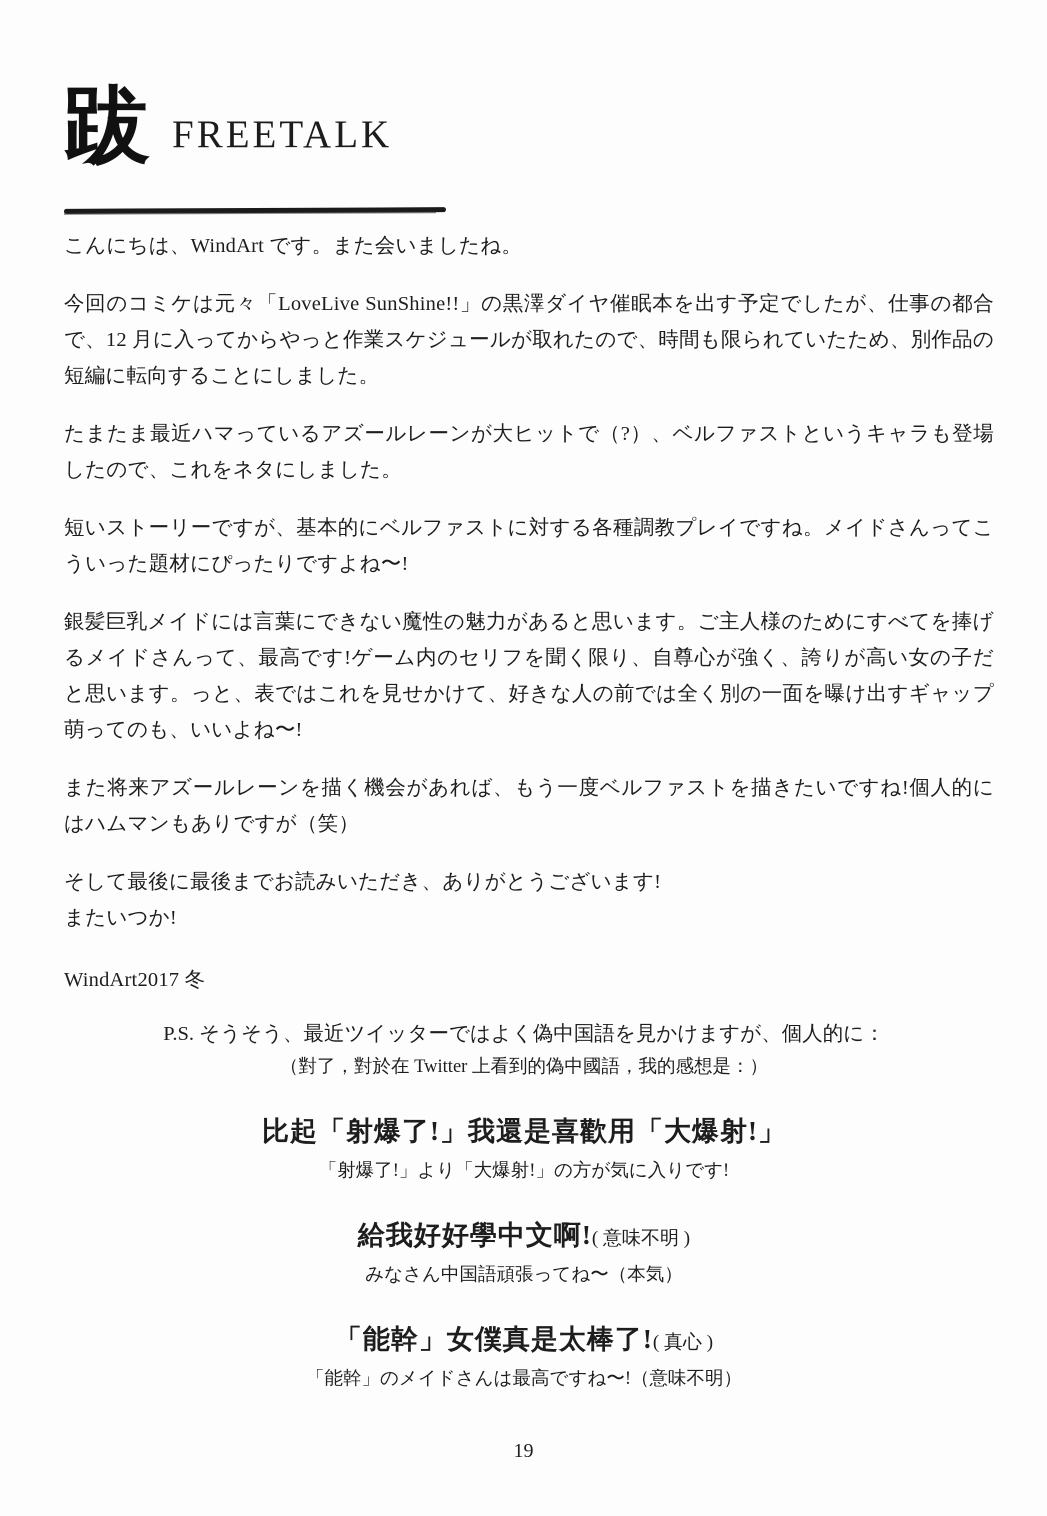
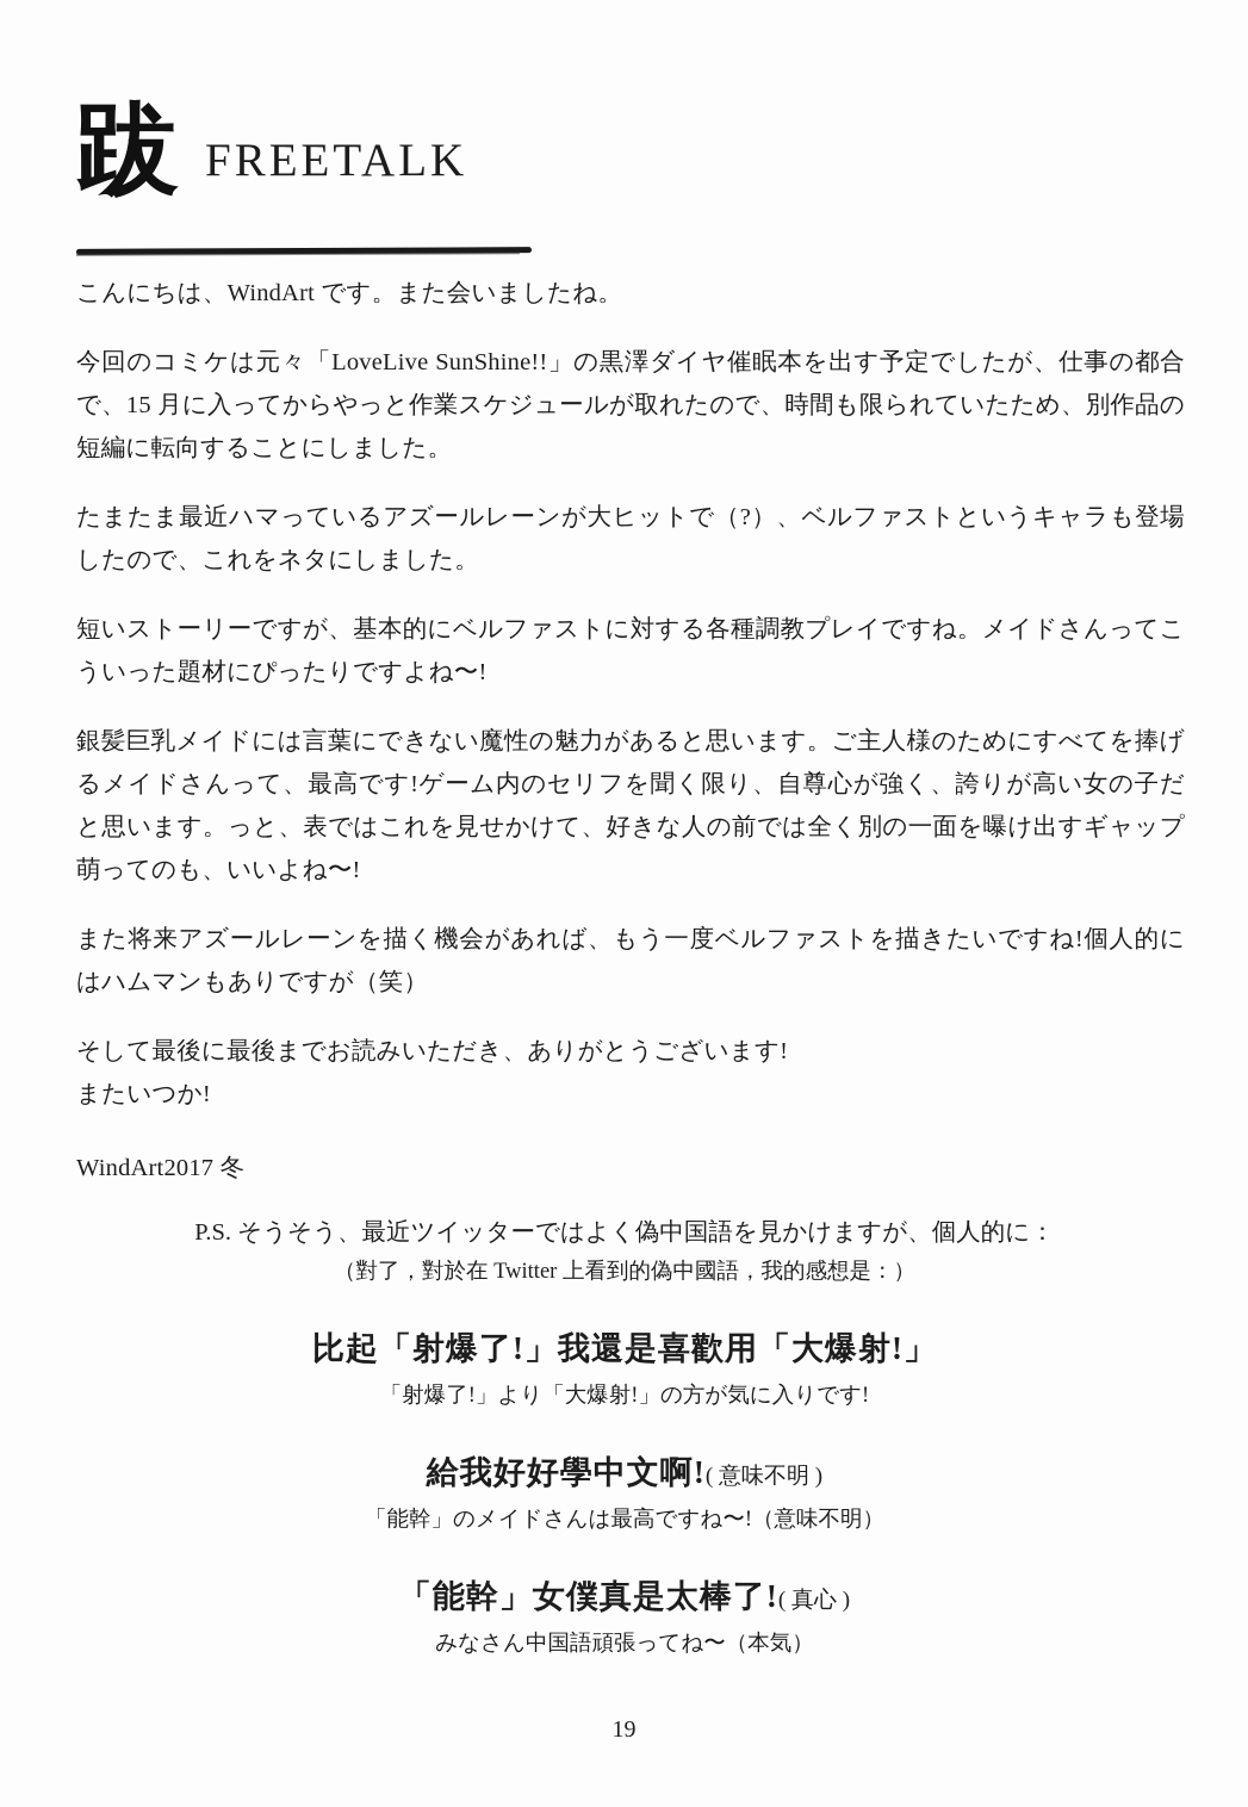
  跋
  FREETALK
  こんにちは、WindArt です。また会いましたね。
- 今回のコミケは元々「LoveLive SunShine!!」の黒澤ダイヤ催眠本を出す予定でしたが、仕事の都合で、12 月に入ってからやっと作業スケジュールが取れたので、時間も限られていたため、別作品の短編に転向することにしました。
+ 今回のコミケは元々「LoveLive SunShine!!」の黒澤ダイヤ催眠本を出す予定でしたが、仕事の都合で、15 月に入ってからやっと作業スケジュールが取れたので、時間も限られていたため、別作品の短編に転向することにしました。
  たまたま最近ハマっているアズールレーンが大ヒットで（?）、ベルファストというキャラも登場したので、これをネタにしました。
  短いストーリーですが、基本的にベルファストに対する各種調教プレイですね。メイドさんってこういった題材にぴったりですよね〜!
  銀髪巨乳メイドには言葉にできない魔性の魅力があると思います。ご主人様のためにすべてを捧げるメイドさんって、最高です!ゲーム内のセリフを聞く限り、自尊心が強く、誇りが高い女の子だと思います。っと、表ではこれを見せかけて、好きな人の前では全く別の一面を曝け出すギャップ萌ってのも、いいよね〜!
  また将来アズールレーンを描く機会があれば、もう一度ベルファストを描きたいですね!個人的にはハムマンもありですが（笑）
  そして最後に最後までお読みいただき、ありがとうございます!
  またいつか!
  WindArt2017 冬
  P.S. そうそう、最近ツイッターではよく偽中国語を見かけますが、個人的に：
  （對了，對於在 Twitter 上看到的偽中國語，我的感想是：）
  比起「射爆了!」我還是喜歡用「大爆射!」
  「射爆了!」より「大爆射!」の方が気に入りです!
  給我好好學中文啊!( 意味不明 )
- みなさん中国語頑張ってね〜（本気）
+ 「能幹」のメイドさんは最高ですね〜!（意味不明）
  「能幹」女僕真是太棒了!( 真心 )
- 「能幹」のメイドさんは最高ですね〜!（意味不明）
+ みなさん中国語頑張ってね〜（本気）
  19
